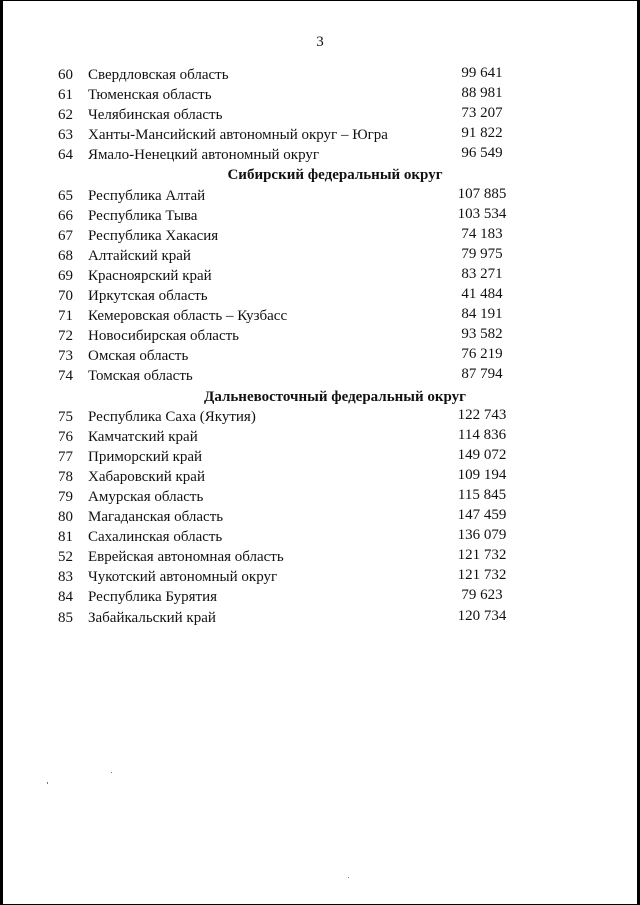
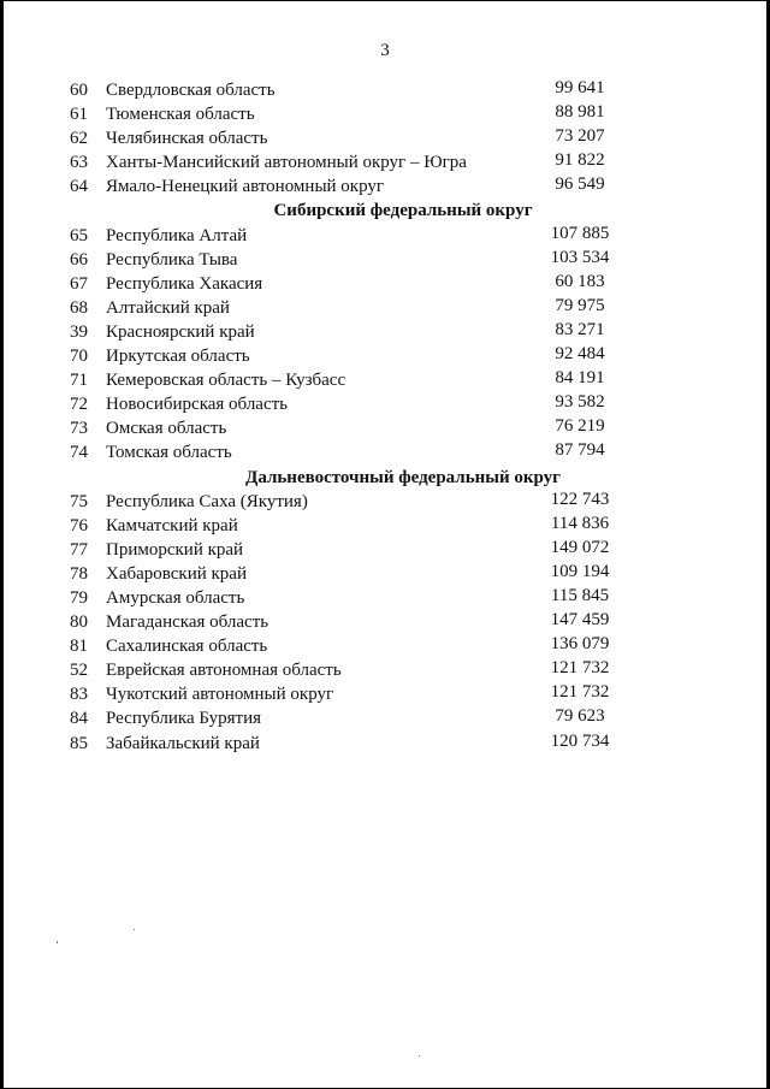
  3
  60
  Свердловская область
  99 641
  61
  Тюменская область
  88 981
  62
  Челябинская область
  73 207
  63
  Ханты-Мансийский автономный округ – Югра
  91 822
  64
  Ямало-Ненецкий автономный округ
  96 549
  Сибирский федеральный округ
  65
  Республика Алтай
  107 885
  66
  Республика Тыва
  103 534
  67
  Республика Хакасия
- 74 183
+ 60 183
  68
  Алтайский край
  79 975
- 69
+ 39
  Красноярский край
  83 271
  70
  Иркутская область
- 41 484
+ 92 484
  71
  Кемеровская область – Кузбасс
  84 191
  72
  Новосибирская область
  93 582
  73
  Омская область
  76 219
  74
  Томская область
  87 794
  Дальневосточный федеральный округ
  75
  Республика Саха (Якутия)
  122 743
  76
  Камчатский край
  114 836
  77
  Приморский край
  149 072
  78
  Хабаровский край
  109 194
  79
  Амурская область
  115 845
  80
  Магаданская область
  147 459
  81
  Сахалинская область
  136 079
  52
  Еврейская автономная область
  121 732
  83
  Чукотский автономный округ
  121 732
  84
  Республика Бурятия
  79 623
  85
  Забайкальский край
  120 734
